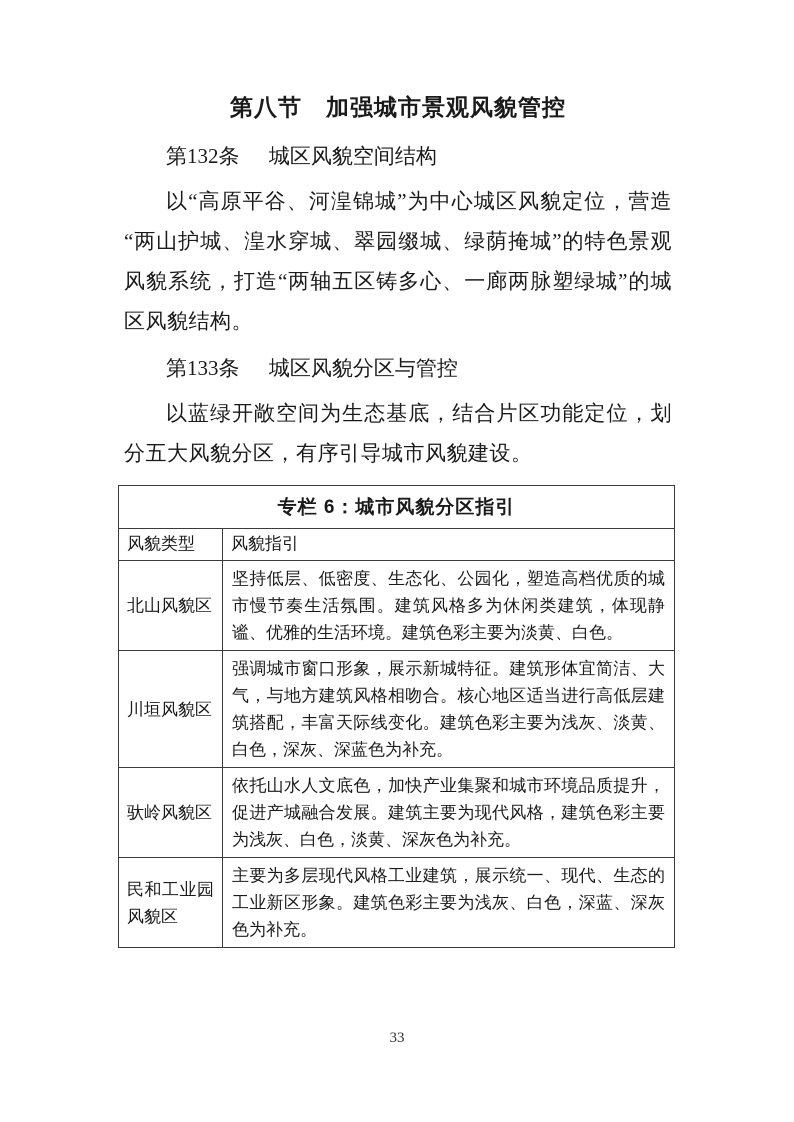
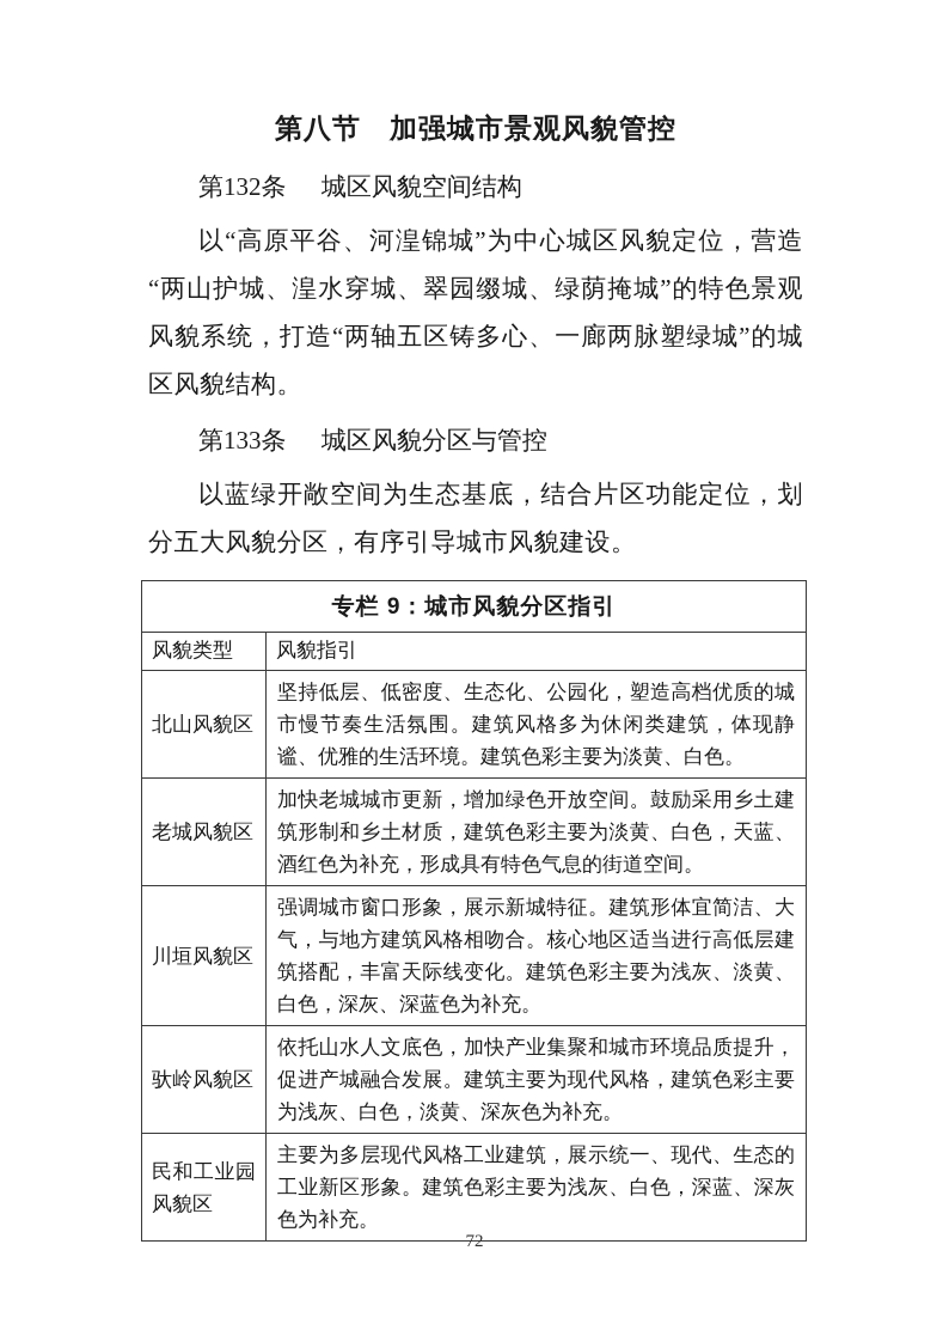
  第八节 加强城市景观风貌管控
  第132条 城区风貌空间结构
  以“高原平谷、河湟锦城”为中心城区风貌定位，营造“两山护城、湟水穿城、翠园缀城、绿荫掩城”的特色景观风貌系统，打造“两轴五区铸多心、一廊两脉塑绿城”的城区风貌结构。
  第133条 城区风貌分区与管控
  以蓝绿开敞空间为生态基底，结合片区功能定位，划分五大风貌分区，有序引导城市风貌建设。
- 专栏 6：城市风貌分区指引
+ 专栏 9：城市风貌分区指引
  风貌类型	风貌指引
  北山风貌区	坚持低层、低密度、生态化、公园化，塑造高档优质的城市慢节奏生活氛围。建筑风格多为休闲类建筑，体现静谧、优雅的生活环境。建筑色彩主要为淡黄、白色。
+ 老城风貌区	加快老城城市更新，增加绿色开放空间。鼓励采用乡土建筑形制和乡土材质，建筑色彩主要为淡黄、白色，天蓝、酒红色为补充，形成具有特色气息的街道空间。
  川垣风貌区	强调城市窗口形象，展示新城特征。建筑形体宜简洁、大气，与地方建筑风格相吻合。核心地区适当进行高低层建筑搭配，丰富天际线变化。建筑色彩主要为浅灰、淡黄、白色，深灰、深蓝色为补充。
  驮岭风貌区	依托山水人文底色，加快产业集聚和城市环境品质提升，促进产城融合发展。建筑主要为现代风格，建筑色彩主要为浅灰、白色，淡黄、深灰色为补充。
  民和工业园风貌区	主要为多层现代风格工业建筑，展示统一、现代、生态的工业新区形象。建筑色彩主要为浅灰、白色，深蓝、深灰色为补充。
- 33
+ 72
